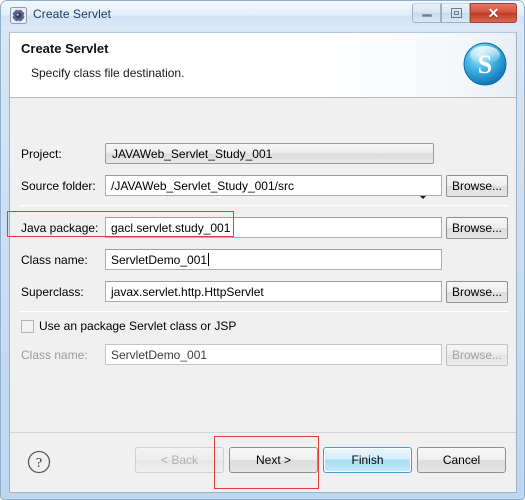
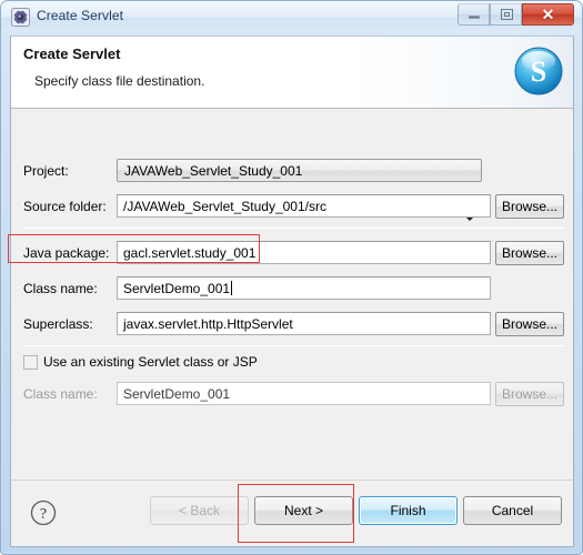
  Create Servlet
  ✕
  Create Servlet
  Specify class file destination.
  S
  Project:
  JAVAWeb_Servlet_Study_001
  Source folder:
  /JAVAWeb_Servlet_Study_001/src
  Browse...
  Java package:
  gacl.servlet.study_001
  Browse...
  Class name:
  ServletDemo_001
  Superclass:
  javax.servlet.http.HttpServlet
  Browse...
- Use an package Servlet class or JSP
+ Use an existing Servlet class or JSP
  Class name:
  ServletDemo_001
  Browse...
  ?
  < Back
  Next >
  Finish
  Cancel
